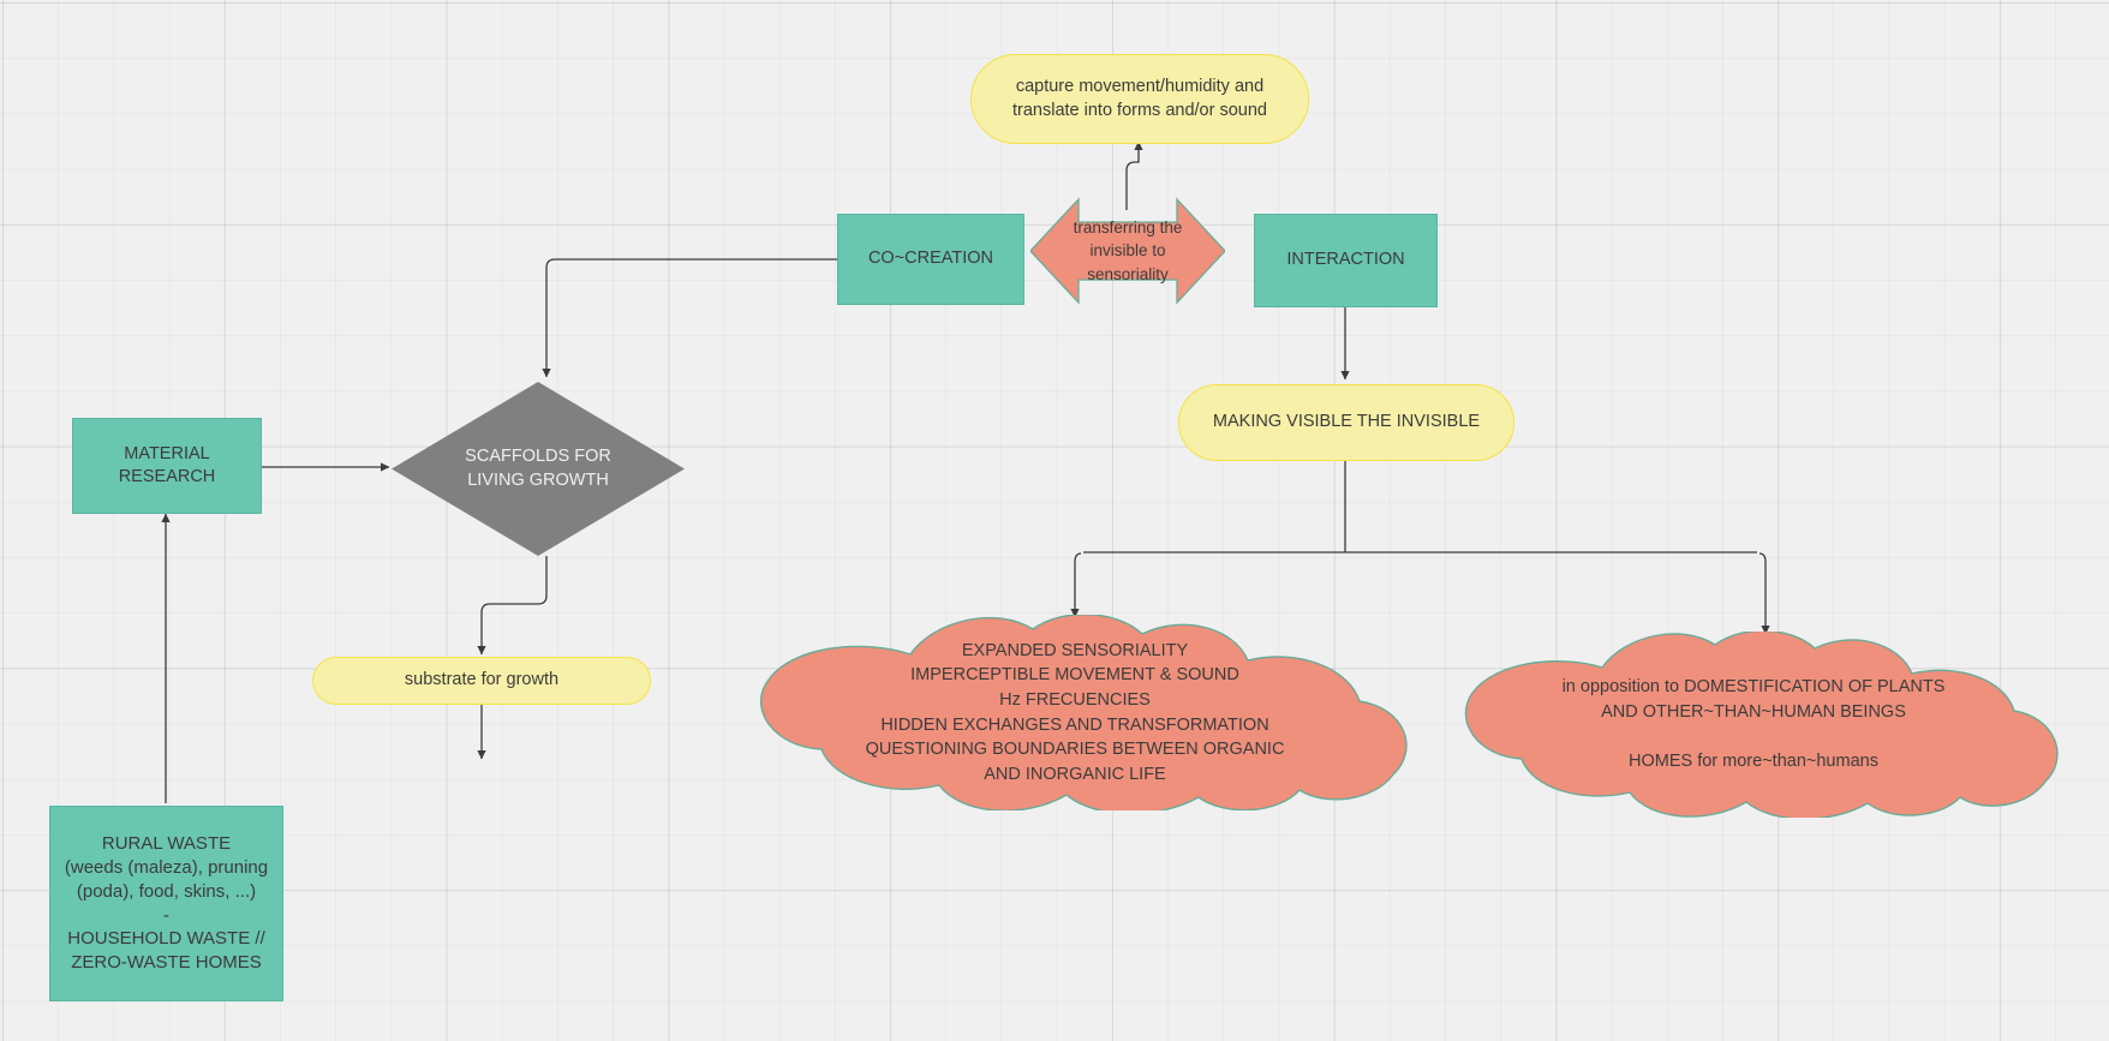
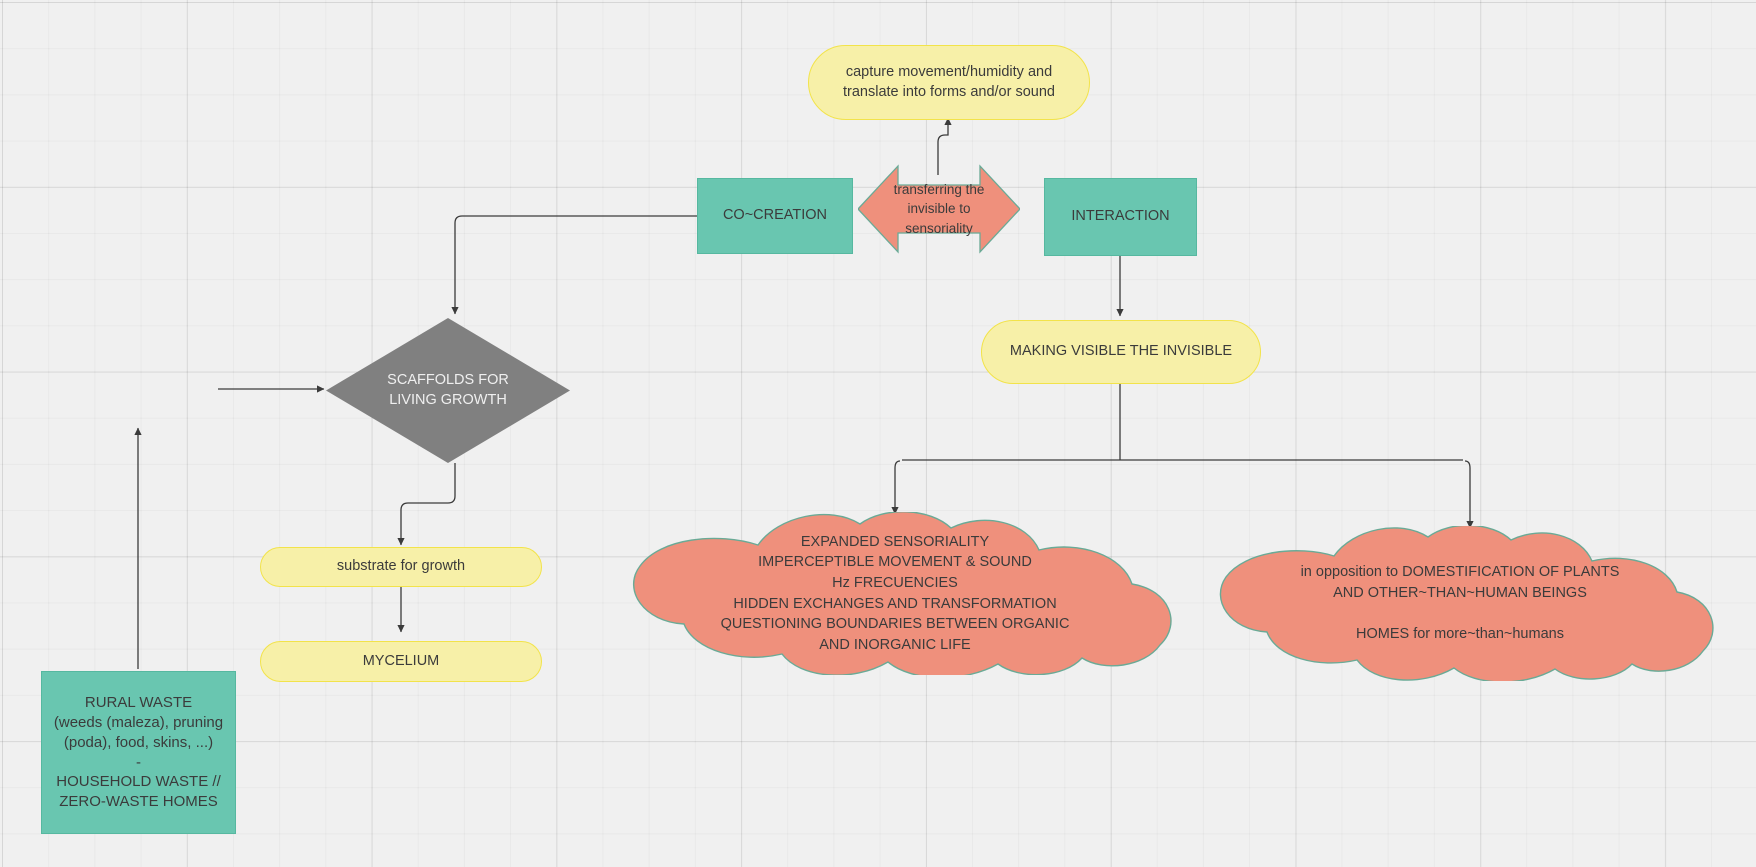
  capture movement/humidity and
  translate into forms and/or sound
  CO~CREATION
  transferring the
  invisible to
  sensoriality
  INTERACTION
- MATERIAL RESEARCH
  SCAFFOLDS FOR
  LIVING GROWTH
  MAKING VISIBLE THE INVISIBLE
  substrate for growth
+ MYCELIUM
  RURAL WASTE
  (weeds (maleza), pruning
  (poda), food, skins, ...)
  -
  HOUSEHOLD WASTE //
  ZERO-WASTE HOMES
  EXPANDED SENSORIALITY
  IMPERCEPTIBLE MOVEMENT & SOUND
  Hz FRECUENCIES
  HIDDEN EXCHANGES AND TRANSFORMATION
  QUESTIONING BOUNDARIES BETWEEN ORGANIC
  AND INORGANIC LIFE
  in opposition to DOMESTIFICATION OF PLANTS
  AND OTHER~THAN~HUMAN BEINGS
  HOMES for more~than~humans
